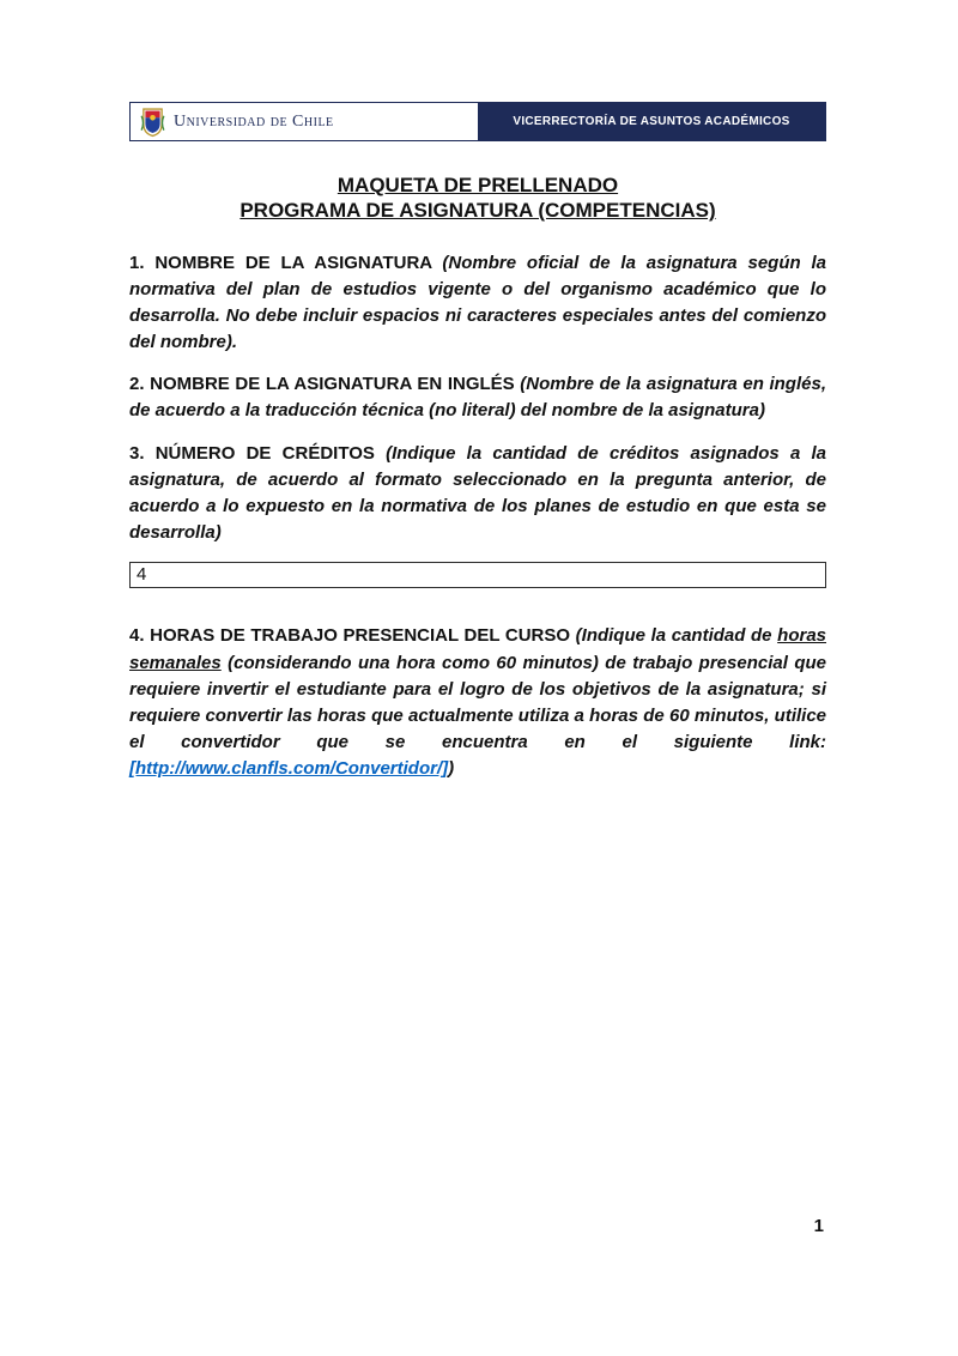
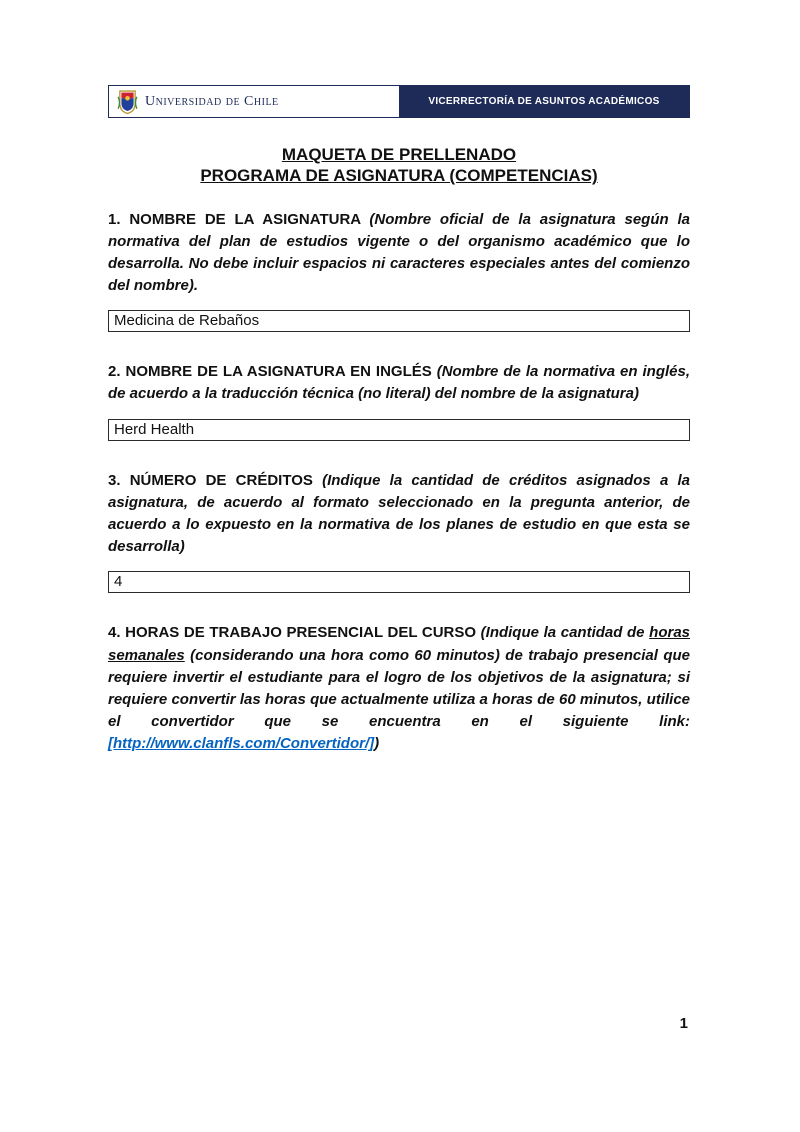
  Universidad de Chile
  VICERRECTORÍA DE ASUNTOS ACADÉMICOS
  MAQUETA DE PRELLENADO
  PROGRAMA DE ASIGNATURA (COMPETENCIAS)
  1. NOMBRE DE LA ASIGNATURA (Nombre oficial de la asignatura según la normativa del plan de estudios vigente o del organismo académico que lo desarrolla. No debe incluir espacios ni caracteres especiales antes del comienzo del nombre).
+ Medicina de Rebaños
- 2. NOMBRE DE LA ASIGNATURA EN INGLÉS (Nombre de la asignatura en inglés, de acuerdo a la traducción técnica (no literal) del nombre de la asignatura)
+ 2. NOMBRE DE LA ASIGNATURA EN INGLÉS (Nombre de la normativa en inglés, de acuerdo a la traducción técnica (no literal) del nombre de la asignatura)
+ Herd Health
  3. NÚMERO DE CRÉDITOS (Indique la cantidad de créditos asignados a la asignatura, de acuerdo al formato seleccionado en la pregunta anterior, de acuerdo a lo expuesto en la normativa de los planes de estudio en que esta se desarrolla)
  4
  4. HORAS DE TRABAJO PRESENCIAL DEL CURSO (Indique la cantidad de horas semanales (considerando una hora como 60 minutos) de trabajo presencial que requiere invertir el estudiante para el logro de los objetivos de la asignatura; si requiere convertir las horas que actualmente utiliza a horas de 60 minutos, utilice el convertidor que se encuentra en el siguiente link: [http://www.clanfls.com/Convertidor/])
  1
